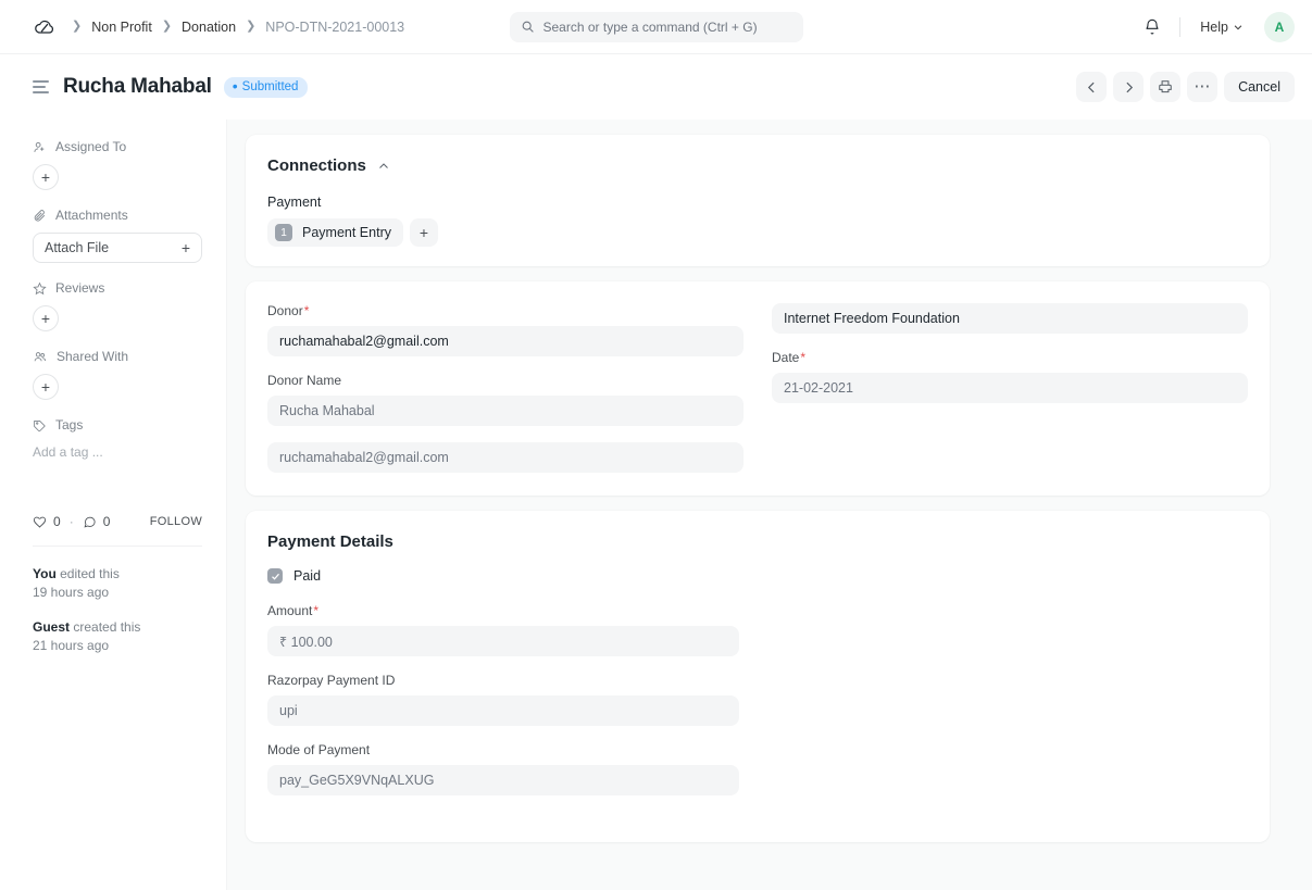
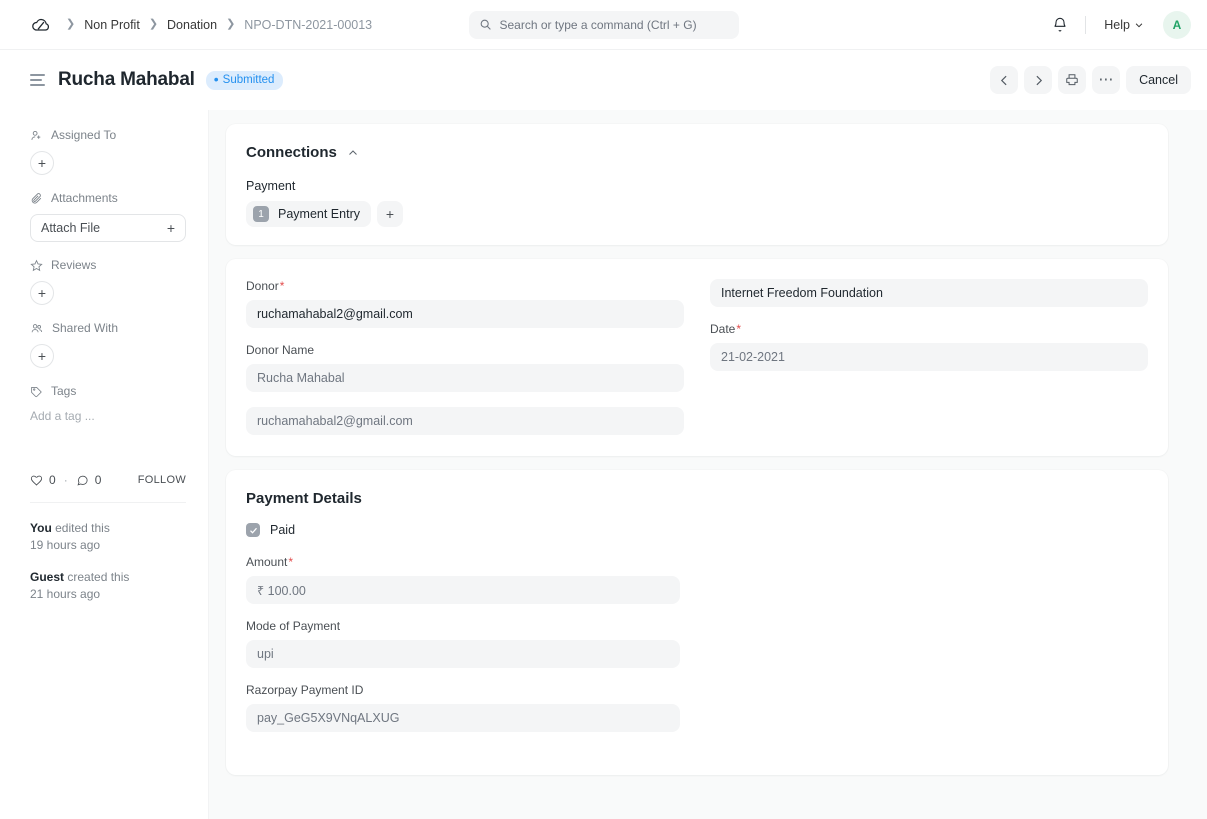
  ❯
  Non Profit
  ❯
  Donation
  ❯
  NPO-DTN-2021-00013
  Search or type a command (Ctrl + G)
  Help
  A
  Rucha Mahabal
  •
  Submitted
  ⋯
  Cancel
  Assigned To
  +
  Attachments
  Attach File
  +
  Reviews
  +
  Shared With
  +
  Tags
  Add a tag ...
  0
  ·
  0
  FOLLOW
  You edited this
  19 hours ago
  Guest created this
  21 hours ago
  Connections
  Payment
  1
  Payment Entry
  +
  Donor*
  ruchamahabal2@gmail.com
  Donor Name
  Rucha Mahabal
  ruchamahabal2@gmail.com
  Internet Freedom Foundation
  Date*
  21-02-2021
  Payment Details
  Paid
  Amount*
  ₹ 100.00
- Razorpay Payment ID
+ Mode of Payment
  upi
- Mode of Payment
+ Razorpay Payment ID
  pay_GeG5X9VNqALXUG
